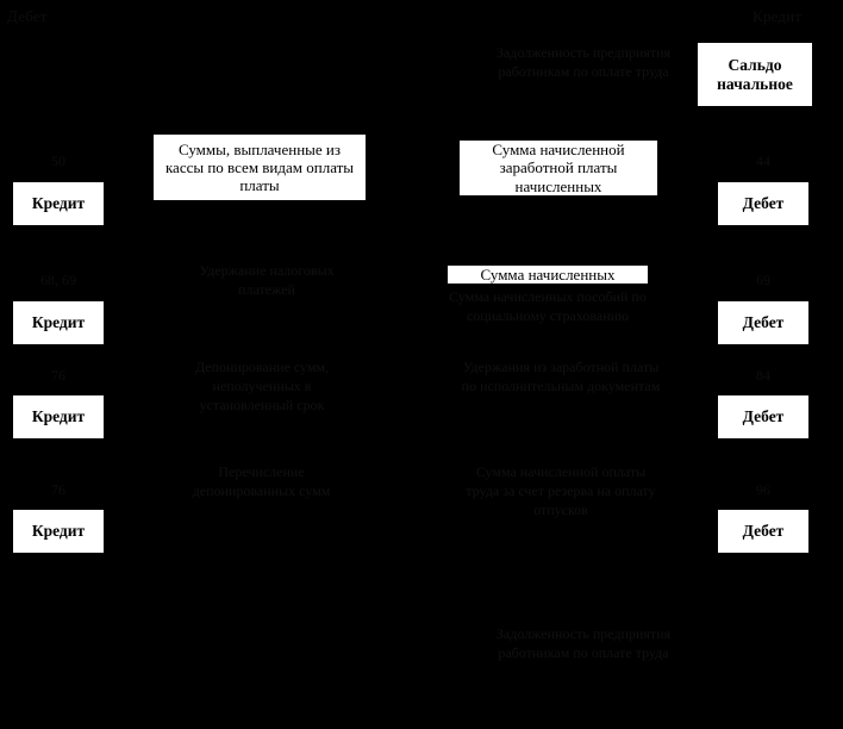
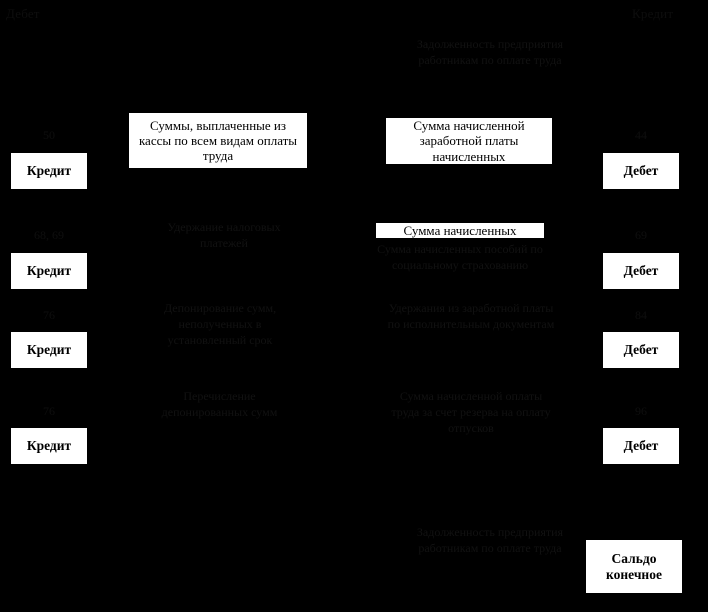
- Сальдо начальное
  Кредит
- Суммы, выплаченные из кассы по всем видам оплаты платы
+ Суммы, выплаченные из кассы по всем видам оплаты труда
  Сумма начисленной заработной платы начисленных
  Дебет
  Кредит
  Сумма начисленных
  Дебет
  Кредит
  Дебет
  Кредит
  Дебет
+ Сальдо конечное
